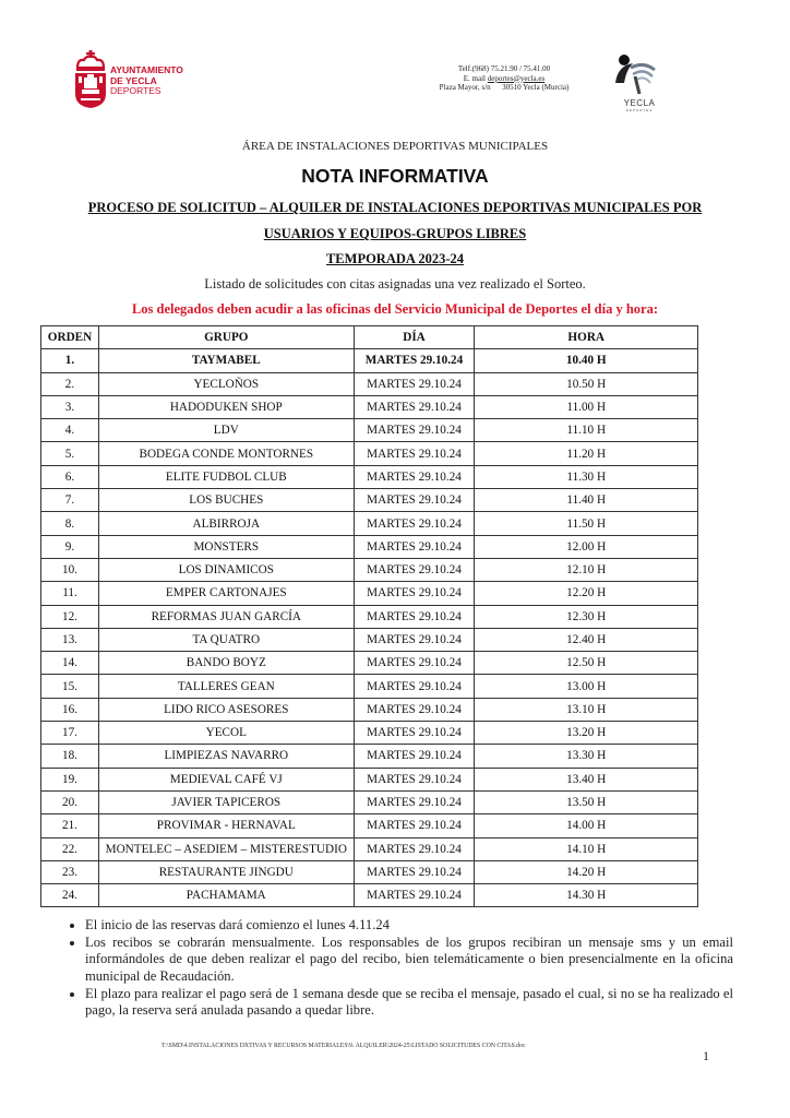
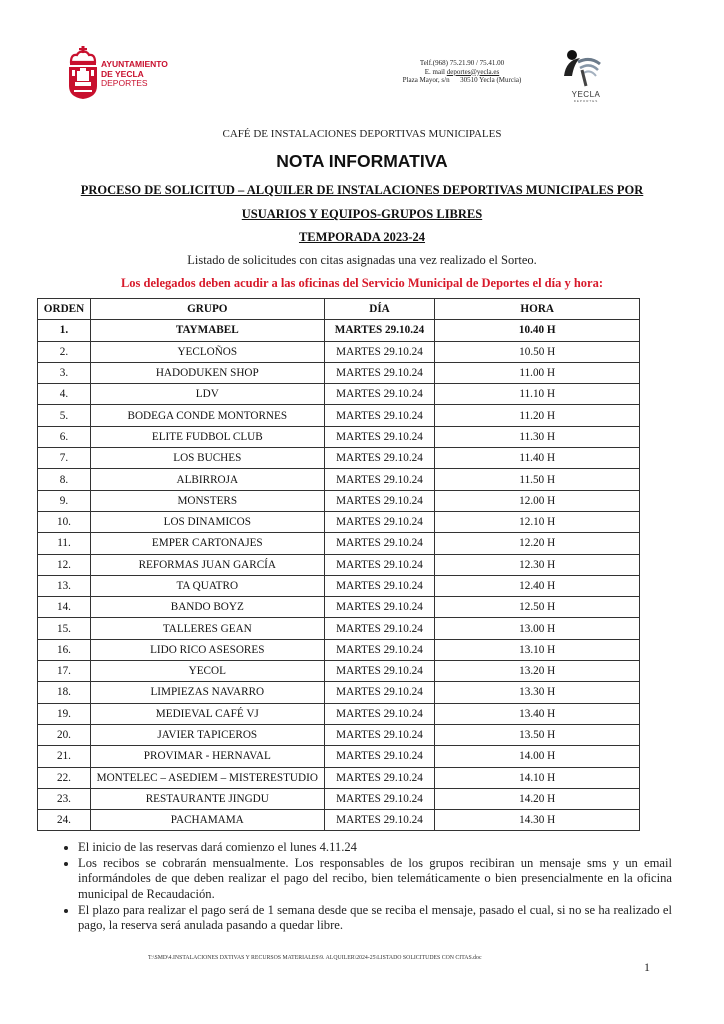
  AYUNTAMIENTO
  DE YECLA
  DEPORTES
  Telf.(968) 75.21.90 / 75.41.00
  E. mail deportes@yecla.es
  Plaza Mayor, s/n 30510 Yecla (Murcia)
  YECLA
- ÁREA DE INSTALACIONES DEPORTIVAS MUNICIPALES
+ CAFÉ DE INSTALACIONES DEPORTIVAS MUNICIPALES
  NOTA INFORMATIVA
  PROCESO DE SOLICITUD – ALQUILER DE INSTALACIONES DEPORTIVAS MUNICIPALES POR
  USUARIOS Y EQUIPOS-GRUPOS LIBRES
  TEMPORADA 2023-24
  Listado de solicitudes con citas asignadas una vez realizado el Sorteo.
  Los delegados deben acudir a las oficinas del Servicio Municipal de Deportes el día y hora:
  ORDEN	GRUPO	DÍA	HORA
  1.	TAYMABEL	MARTES 29.10.24	10.40 H
  2.	YECLOÑOS	MARTES 29.10.24	10.50 H
  3.	HADODUKEN SHOP	MARTES 29.10.24	11.00 H
  4.	LDV	MARTES 29.10.24	11.10 H
  5.	BODEGA CONDE MONTORNES	MARTES 29.10.24	11.20 H
  6.	ELITE FUDBOL CLUB	MARTES 29.10.24	11.30 H
  7.	LOS BUCHES	MARTES 29.10.24	11.40 H
  8.	ALBIRROJA	MARTES 29.10.24	11.50 H
  9.	MONSTERS	MARTES 29.10.24	12.00 H
  10.	LOS DINAMICOS	MARTES 29.10.24	12.10 H
  11.	EMPER CARTONAJES	MARTES 29.10.24	12.20 H
  12.	REFORMAS JUAN GARCÍA	MARTES 29.10.24	12.30 H
  13.	TA QUATRO	MARTES 29.10.24	12.40 H
  14.	BANDO BOYZ	MARTES 29.10.24	12.50 H
  15.	TALLERES GEAN	MARTES 29.10.24	13.00 H
  16.	LIDO RICO ASESORES	MARTES 29.10.24	13.10 H
  17.	YECOL	MARTES 29.10.24	13.20 H
  18.	LIMPIEZAS NAVARRO	MARTES 29.10.24	13.30 H
  19.	MEDIEVAL CAFÉ VJ	MARTES 29.10.24	13.40 H
  20.	JAVIER TAPICEROS	MARTES 29.10.24	13.50 H
  21.	PROVIMAR - HERNAVAL	MARTES 29.10.24	14.00 H
  22.	MONTELEC – ASEDIEM – MISTERESTUDIO	MARTES 29.10.24	14.10 H
  23.	RESTAURANTE JINGDU	MARTES 29.10.24	14.20 H
  24.	PACHAMAMA	MARTES 29.10.24	14.30 H
  El inicio de las reservas dará comienzo el lunes 4.11.24
  Los recibos se cobrarán mensualmente. Los responsables de los grupos recibiran un mensaje sms y un email informándoles de que deben realizar el pago del recibo, bien telemáticamente o bien presencialmente en la oficina municipal de Recaudación.
  El plazo para realizar el pago será de 1 semana desde que se reciba el mensaje, pasado el cual, si no se ha realizado el pago, la reserva será anulada pasando a quedar libre.
  1
